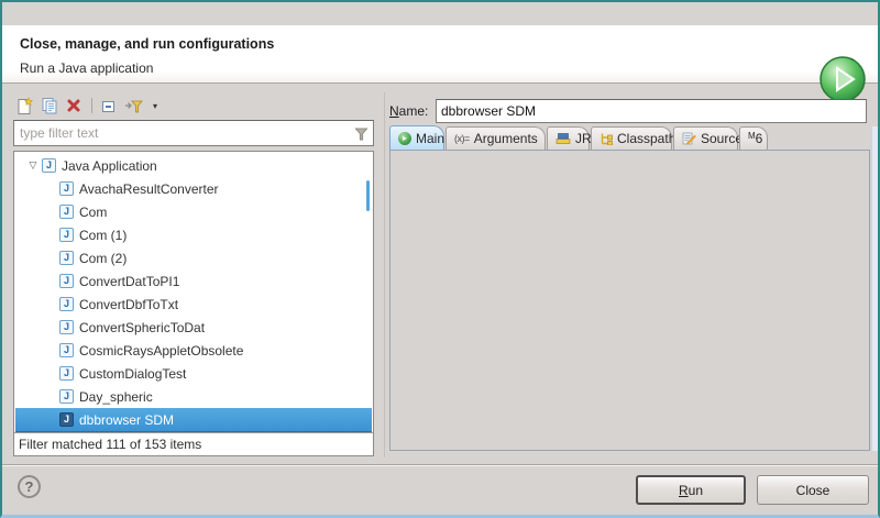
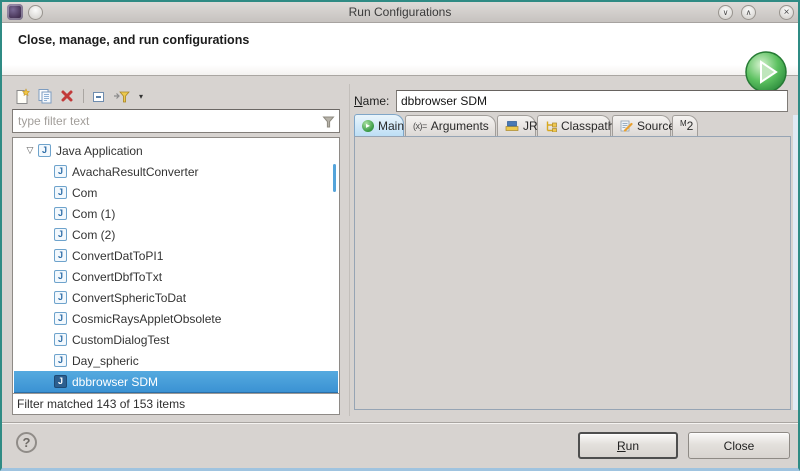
+ Run Configurations
+ ∨
+ ∧
+ ×
  Close, manage, and run configurations
- Run a Java application
  ▾
  type filter text
  ▽
  J
  Java Application
  J
  AvachaResultConverter
  J
  Com
  J
  Com (1)
  J
  Com (2)
  J
  ConvertDatToPI1
  J
  ConvertDbfToTxt
  J
  ConvertSphericToDat
  J
  CosmicRaysAppletObsolete
  J
  CustomDialogTest
  J
  Day_spheric
  J
  dbbrowser SDM
- Filter matched 111 of 153 items
+ Filter matched 143 of 153 items
  Name:
  dbbrowser SDM
  ▸
  Main
  (x)=
  Arguments
  Classpat
  Sourc
- M6
+ M2
  ?
  Run
  Close
